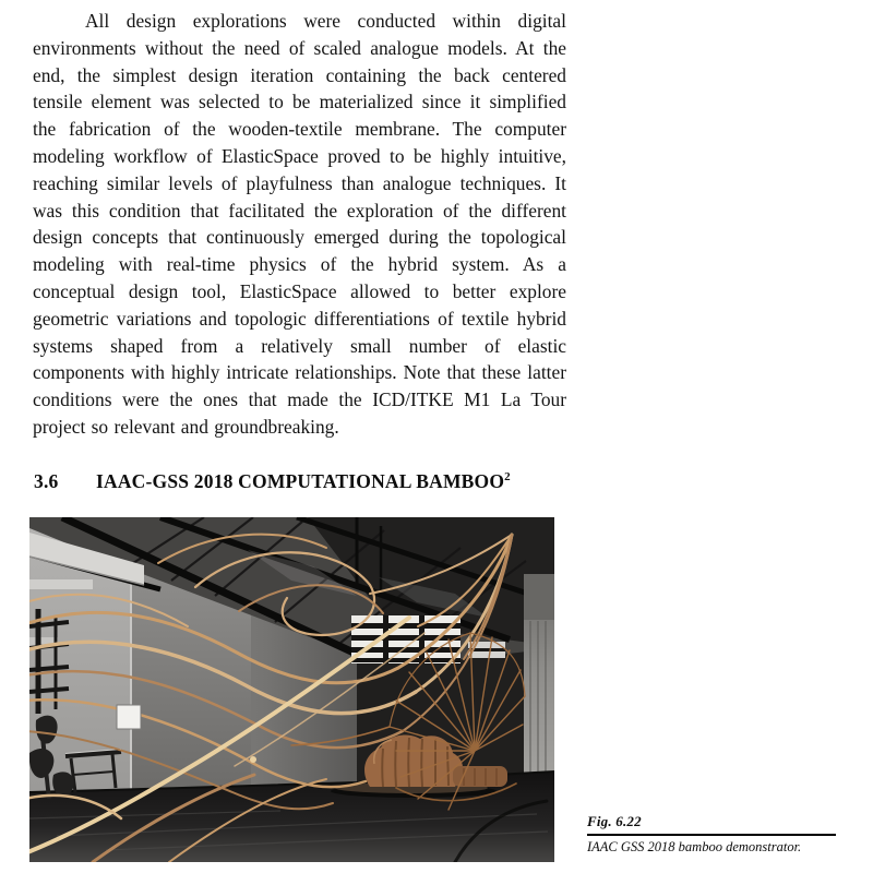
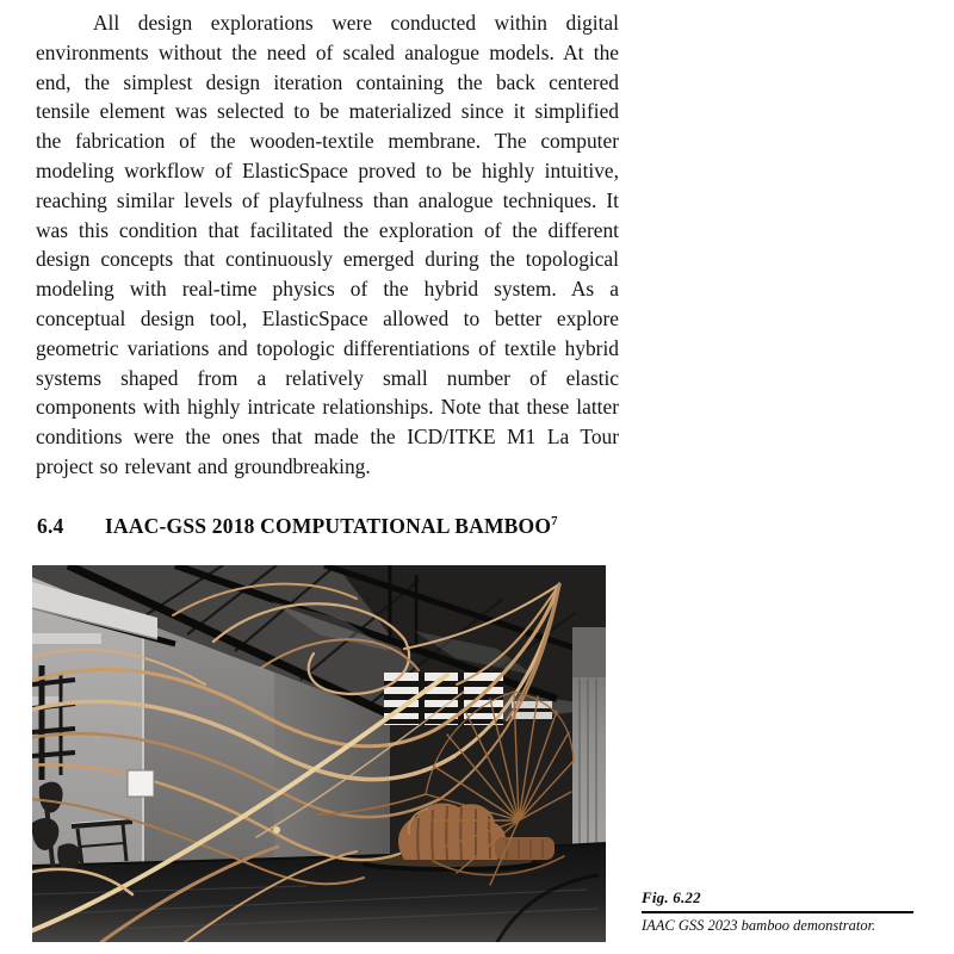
  All design explorations were conducted within digital environments without the need of scaled analogue models. At the end, the simplest design iteration containing the back centered tensile element was selected to be materialized since it simplified the fabrication of the wooden-textile membrane. The computer modeling workflow of ElasticSpace proved to be highly intuitive, reaching similar levels of playfulness than analogue techniques. It was this condition that facilitated the exploration of the different design concepts that continuously emerged during the topological modeling with real-time physics of the hybrid system. As a conceptual design tool, ElasticSpace allowed to better explore geometric variations and topologic differentiations of textile hybrid systems shaped from a relatively small number of elastic components with highly intricate relationships. Note that these latter conditions were the ones that made the ICD/ITKE M1 La Tour project so relevant and groundbreaking.
- 3.6
+ 6.4
- IAAC-GSS 2018 COMPUTATIONAL BAMBOO2
+ IAAC-GSS 2018 COMPUTATIONAL BAMBOO7
  Fig. 6.22
- IAAC GSS 2018 bamboo demonstrator.
+ IAAC GSS 2023 bamboo demonstrator.
